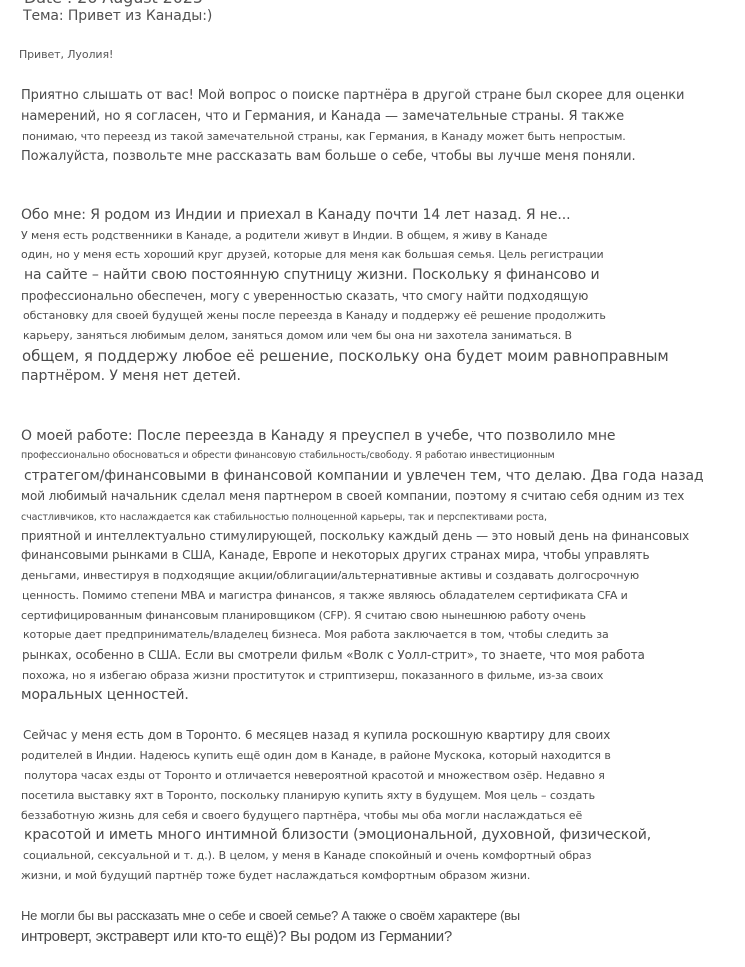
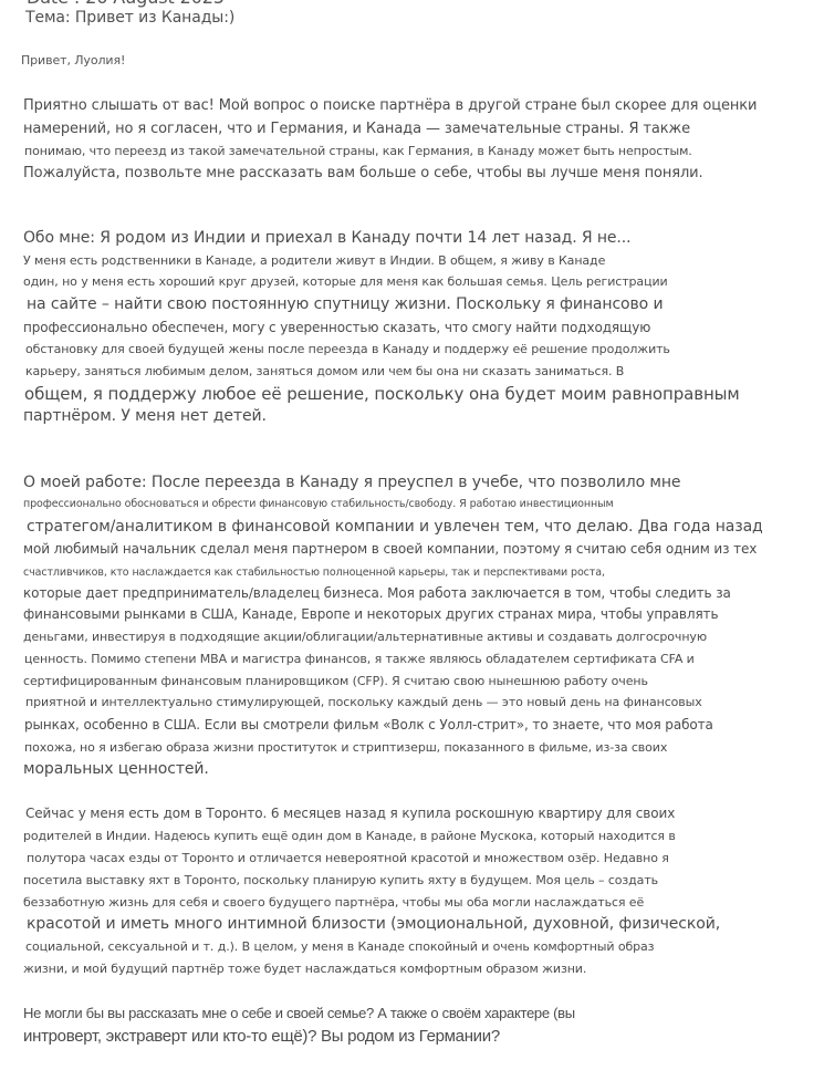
  Тема: Привет из Канады:)
  Привет, Луолия!
  Приятно слышать от вас! Мой вопрос о поиске партнёра в другой стране был скорее для оценки
  намерений, но я согласен, что и Германия, и Канада — замечательные страны. Я также
  понимаю, что переезд из такой замечательной страны, как Германия, в Канаду может быть непростым.
  Пожалуйста, позвольте мне рассказать вам больше о себе, чтобы вы лучше меня поняли.
  Обо мне: Я родом из Индии и приехал в Канаду почти 14 лет назад. Я не...
  У меня есть родственники в Канаде, а родители живут в Индии. В общем, я живу в Канаде
  один, но у меня есть хороший круг друзей, которые для меня как большая семья. Цель регистрации
  на сайте – найти свою постоянную спутницу жизни. Поскольку я финансово и
  профессионально обеспечен, могу с уверенностью сказать, что смогу найти подходящую
  обстановку для своей будущей жены после переезда в Канаду и поддержу её решение продолжить
- карьеру, заняться любимым делом, заняться домом или чем бы она ни захотела заниматься. В
+ карьеру, заняться любимым делом, заняться домом или чем бы она ни сказать заниматься. В
  общем, я поддержу любое её решение, поскольку она будет моим равноправным
  партнёром. У меня нет детей.
  О моей работе: После переезда в Канаду я преуспел в учебе, что позволило мне
  профессионально обосноваться и обрести финансовую стабильность/свободу. Я работаю инвестиционным
- стратегом/финансовыми в финансовой компании и увлечен тем, что делаю. Два года назад
+ стратегом/аналитиком в финансовой компании и увлечен тем, что делаю. Два года назад
  мой любимый начальник сделал меня партнером в своей компании, поэтому я считаю себя одним из тех
  счастливчиков, кто наслаждается как стабильностью полноценной карьеры, так и перспективами роста,
- приятной и интеллектуально стимулирующей, поскольку каждый день — это новый день на финансовых
+ которые дает предприниматель/владелец бизнеса. Моя работа заключается в том, чтобы следить за
  финансовыми рынками в США, Канаде, Европе и некоторых других странах мира, чтобы управлять
  деньгами, инвестируя в подходящие акции/облигации/альтернативные активы и создавать долгосрочную
  ценность. Помимо степени MBA и магистра финансов, я также являюсь обладателем сертификата CFA и
  сертифицированным финансовым планировщиком (CFP). Я считаю свою нынешнюю работу очень
- которые дает предприниматель/владелец бизнеса. Моя работа заключается в том, чтобы следить за
+ приятной и интеллектуально стимулирующей, поскольку каждый день — это новый день на финансовых
  рынках, особенно в США. Если вы смотрели фильм «Волк с Уолл-стрит», то знаете, что моя работа
  похожа, но я избегаю образа жизни проституток и стриптизерш, показанного в фильме, из-за своих
  моральных ценностей.
  Сейчас у меня есть дом в Торонто. 6 месяцев назад я купила роскошную квартиру для своих
  родителей в Индии. Надеюсь купить ещё один дом в Канаде, в районе Мускока, который находится в
  полутора часах езды от Торонто и отличается невероятной красотой и множеством озёр. Недавно я
  посетила выставку яхт в Торонто, поскольку планирую купить яхту в будущем. Моя цель – создать
  беззаботную жизнь для себя и своего будущего партнёра, чтобы мы оба могли наслаждаться её
  красотой и иметь много интимной близости (эмоциональной, духовной, физической,
  социальной, сексуальной и т. д.). В целом, у меня в Канаде спокойный и очень комфортный образ
  жизни, и мой будущий партнёр тоже будет наслаждаться комфортным образом жизни.
  Не могли бы вы рассказать мне о себе и своей семье? А также о своём характере (вы
  интроверт, экстраверт или кто-то ещё)? Вы родом из Германии?
